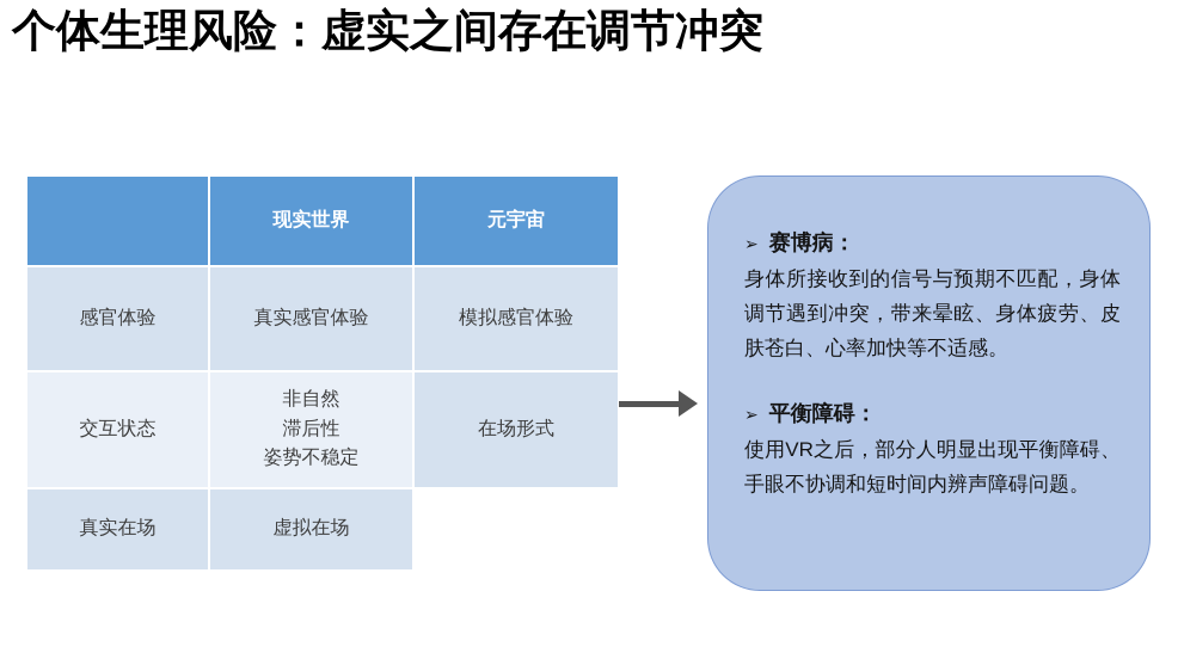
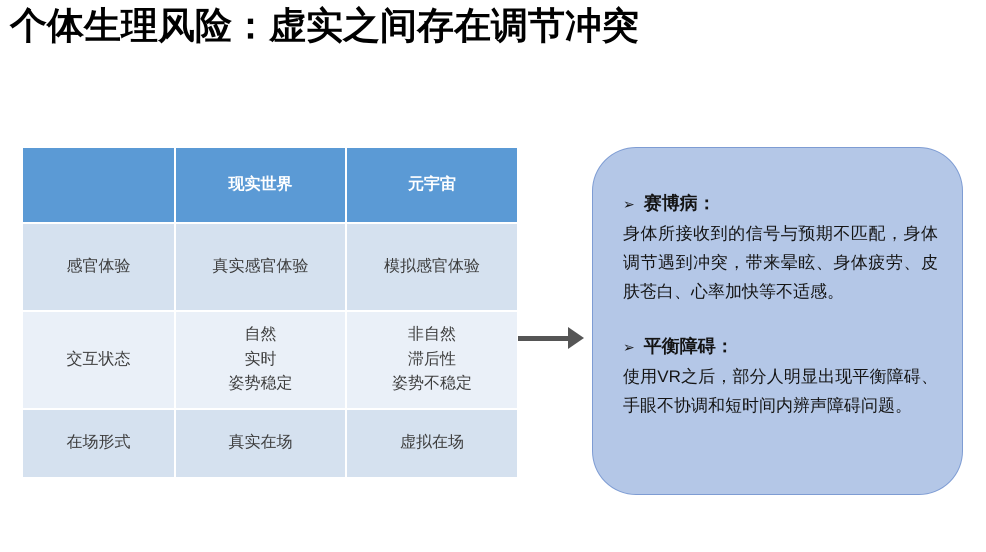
  个体生理风险：虚实之间存在调节冲突
  现实世界
  元宇宙
  感官体验
  真实感官体验
  模拟感官体验
  交互状态
+ 自然
+ 实时
+ 姿势稳定
  非自然
  滞后性
  姿势不稳定
  在场形式
  真实在场
  虚拟在场
  ➢ 赛博病：
  身体所接收到的信号与预期不匹配，身体调节遇到冲突，带来晕眩、身体疲劳、皮肤苍白、心率加快等不适感。
  ➢ 平衡障碍：
  使用VR之后，部分人明显出现平衡障碍、手眼不协调和短时间内辨声障碍问题。
